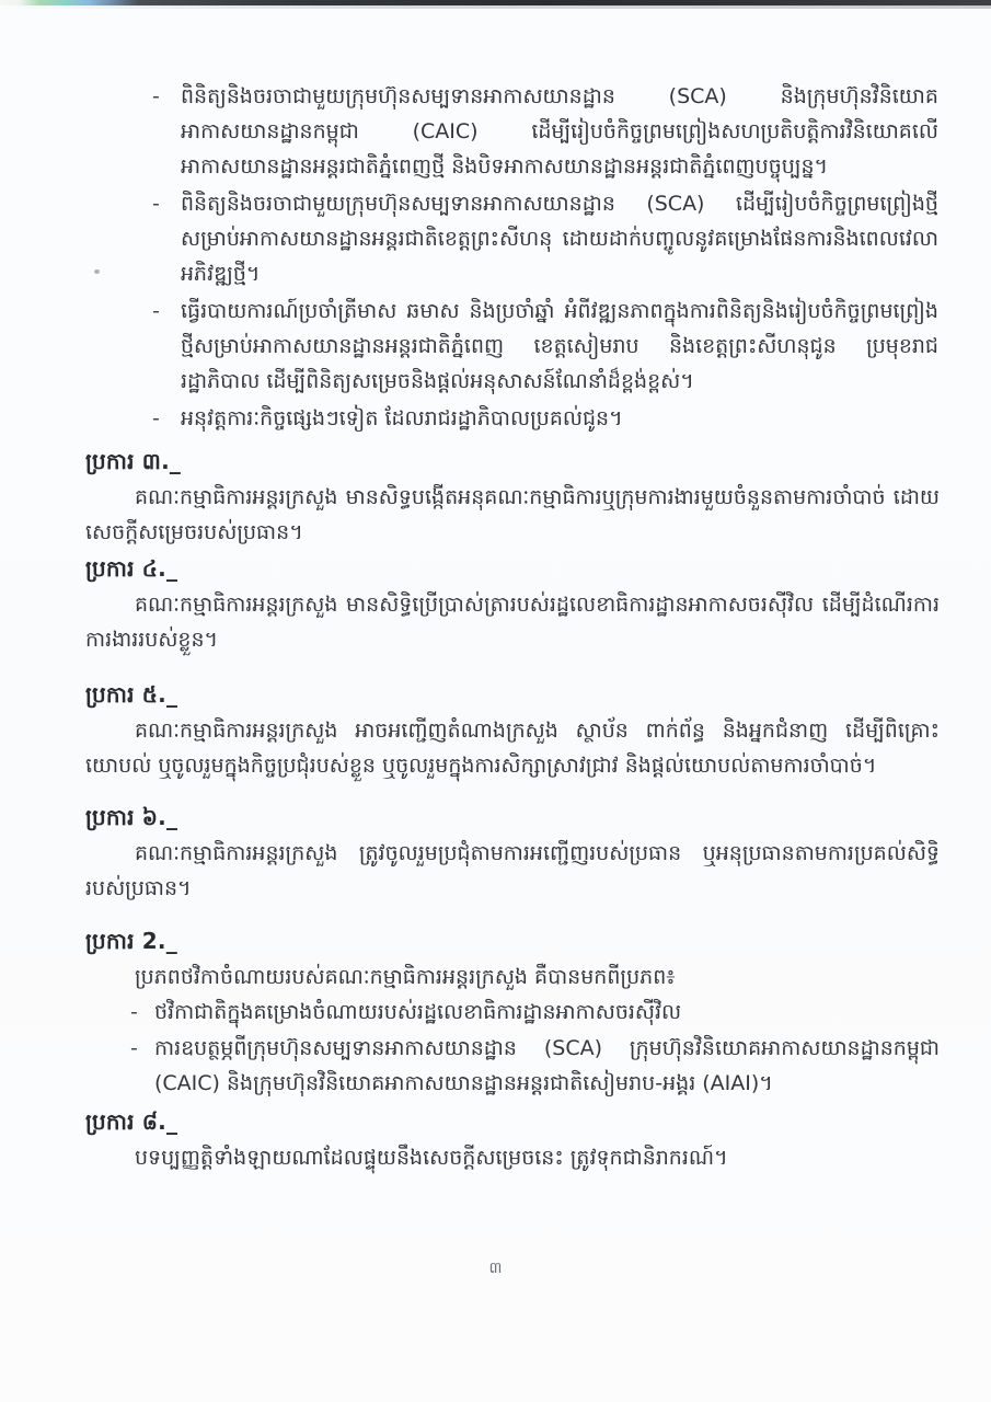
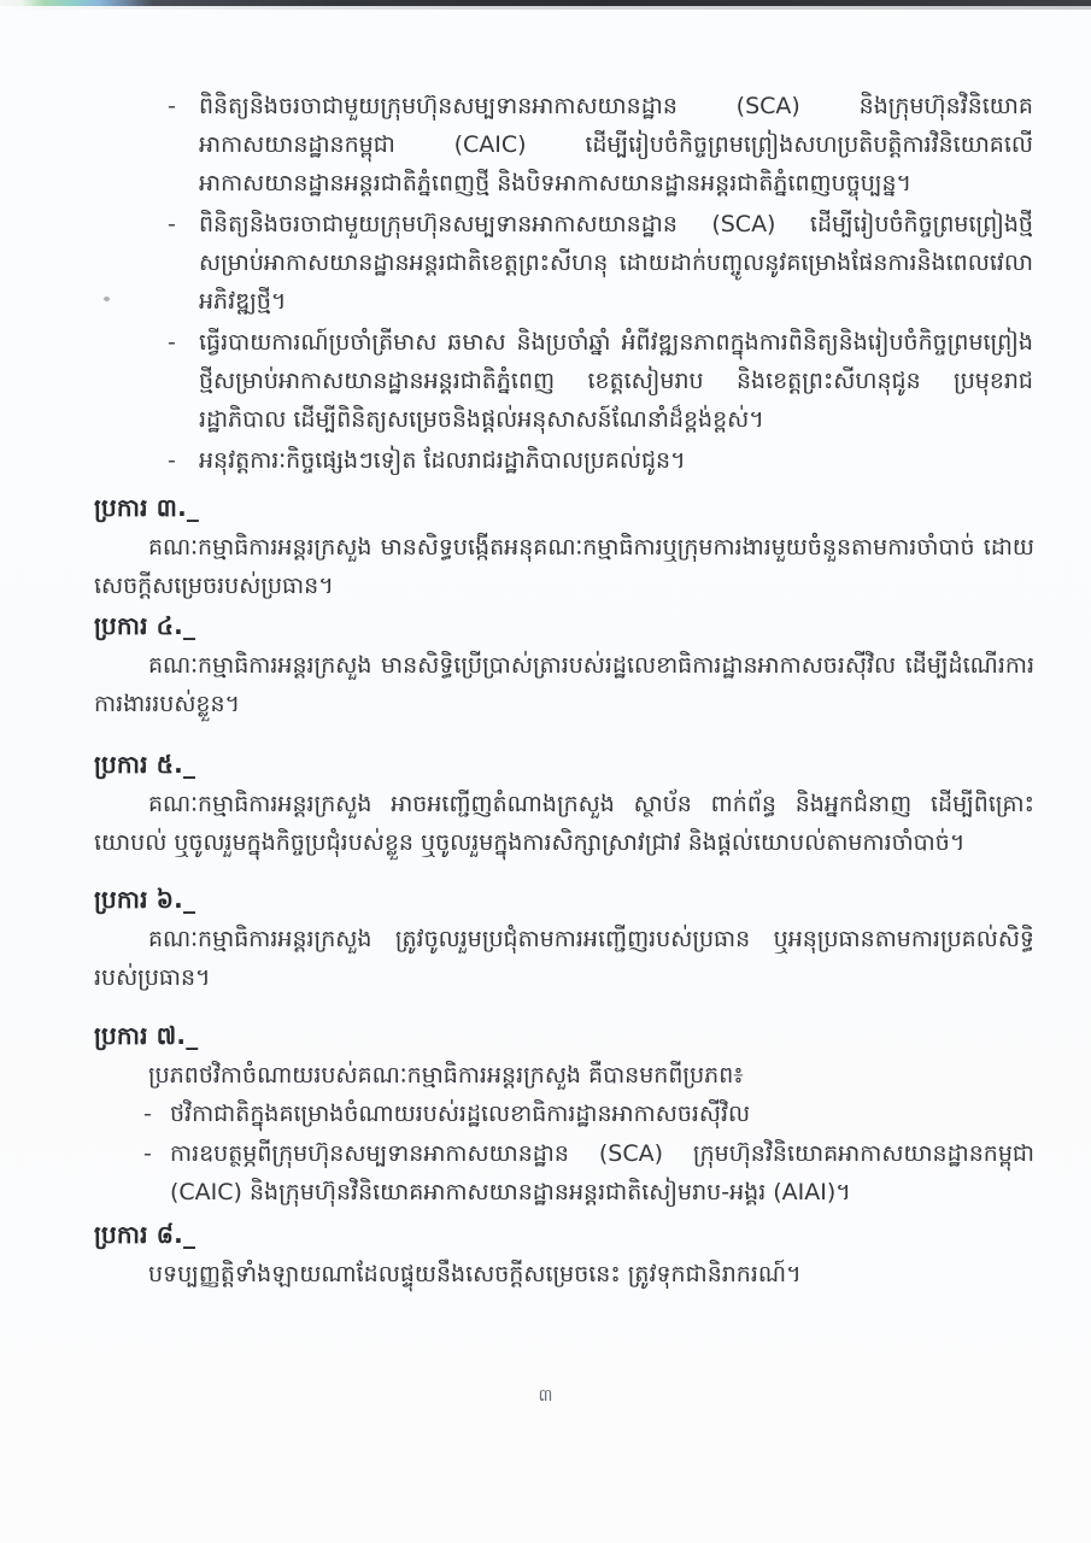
  -
  ពិនិត្យនិងចរចាជាមួយក្រុមហ៊ុនសម្បទានអាកាសយានដ្ឋាន (SCA) និងក្រុមហ៊ុនវិនិយោគអាកាសយានដ្ឋានកម្ពុជា (CAIC) ដើម្បីរៀបចំកិច្ចព្រមព្រៀងសហប្រតិបត្តិការវិនិយោគលើអាកាសយានដ្ឋានអន្តរជាតិភ្នំពេញថ្មី និងបិទអាកាសយានដ្ឋានអន្តរជាតិភ្នំពេញបច្ចុប្បន្ន។
  -
  ពិនិត្យនិងចរចាជាមួយក្រុមហ៊ុនសម្បទានអាកាសយានដ្ឋាន (SCA) ដើម្បីរៀបចំកិច្ចព្រមព្រៀងថ្មីសម្រាប់អាកាសយានដ្ឋានអន្តរជាតិខេត្តព្រះសីហនុ ដោយដាក់បញ្ចូលនូវគម្រោងផែនការនិងពេលវេលាអភិវឌ្ឍថ្មី។
  -
  ធ្វើរបាយការណ៍ប្រចាំត្រីមាស ឆមាស និងប្រចាំឆ្នាំ អំពីវឌ្ឍនភាពក្នុងការពិនិត្យនិងរៀបចំកិច្ចព្រមព្រៀងថ្មីសម្រាប់អាកាសយានដ្ឋានអន្តរជាតិភ្នំពេញ ខេត្តសៀមរាប និងខេត្តព្រះសីហនុជូន ប្រមុខរាជរដ្ឋាភិបាល ដើម្បីពិនិត្យសម្រេចនិងផ្តល់អនុសាសន៍ណែនាំដ៏ខ្ពង់ខ្ពស់។
  -
  អនុវត្តការៈកិច្ចផ្សេងៗទៀត ដែលរាជរដ្ឋាភិបាលប្រគល់ជូន។
  ប្រការ ៣._
  គណៈកម្មាធិការអន្តរក្រសួង មានសិទ្ធបង្កើតអនុគណៈកម្មាធិការឬក្រុមការងារមួយចំនួនតាមការចាំបាច់ ដោយសេចក្តីសម្រេចរបស់ប្រធាន។
  ប្រការ ៤._
  គណៈកម្មាធិការអន្តរក្រសួង មានសិទ្ធិប្រើប្រាស់ត្រារបស់រដ្ឋលេខាធិការដ្ឋានអាកាសចរស៊ីវិល ដើម្បីដំណើរការការងាររបស់ខ្លួន។
  ប្រការ ៥._
  គណៈកម្មាធិការអន្តរក្រសួង អាចអញ្ជើញតំណាងក្រសួង ស្ថាប័ន ពាក់ព័ន្ធ និងអ្នកជំនាញ ដើម្បីពិគ្រោះយោបល់ ឬចូលរួមក្នុងកិច្ចប្រជុំរបស់ខ្លួន ឬចូលរួមក្នុងការសិក្សាស្រាវជ្រាវ និងផ្តល់យោបល់តាមការចាំបាច់។
  ប្រការ ៦._
  គណៈកម្មាធិការអន្តរក្រសួង ត្រូវចូលរួមប្រជុំតាមការអញ្ជើញរបស់ប្រធាន ឬអនុប្រធានតាមការប្រគល់សិទ្ធិរបស់ប្រធាន។
- ប្រការ 2._
+ ប្រការ ៧._
  ប្រភពថវិកាចំណាយរបស់គណៈកម្មាធិការអន្តរក្រសួង គឺបានមកពីប្រភព៖
  -
  ថវិកាជាតិក្នុងគម្រោងចំណាយរបស់រដ្ឋលេខាធិការដ្ឋានអាកាសចរស៊ីវិល
  -
  ការឧបត្ថម្ភពីក្រុមហ៊ុនសម្បទានអាកាសយានដ្ឋាន (SCA) ក្រុមហ៊ុនវិនិយោគអាកាសយានដ្ឋានកម្ពុជា (CAIC) និងក្រុមហ៊ុនវិនិយោគអាកាសយានដ្ឋានអន្តរជាតិសៀមរាប-អង្គរ (AIAI)។
  ប្រការ ៨._
  បទប្បញ្ញត្តិទាំងឡាយណាដែលផ្ទុយនឹងសេចក្តីសម្រេចនេះ ត្រូវទុកជានិរាករណ៍។
  ៣
